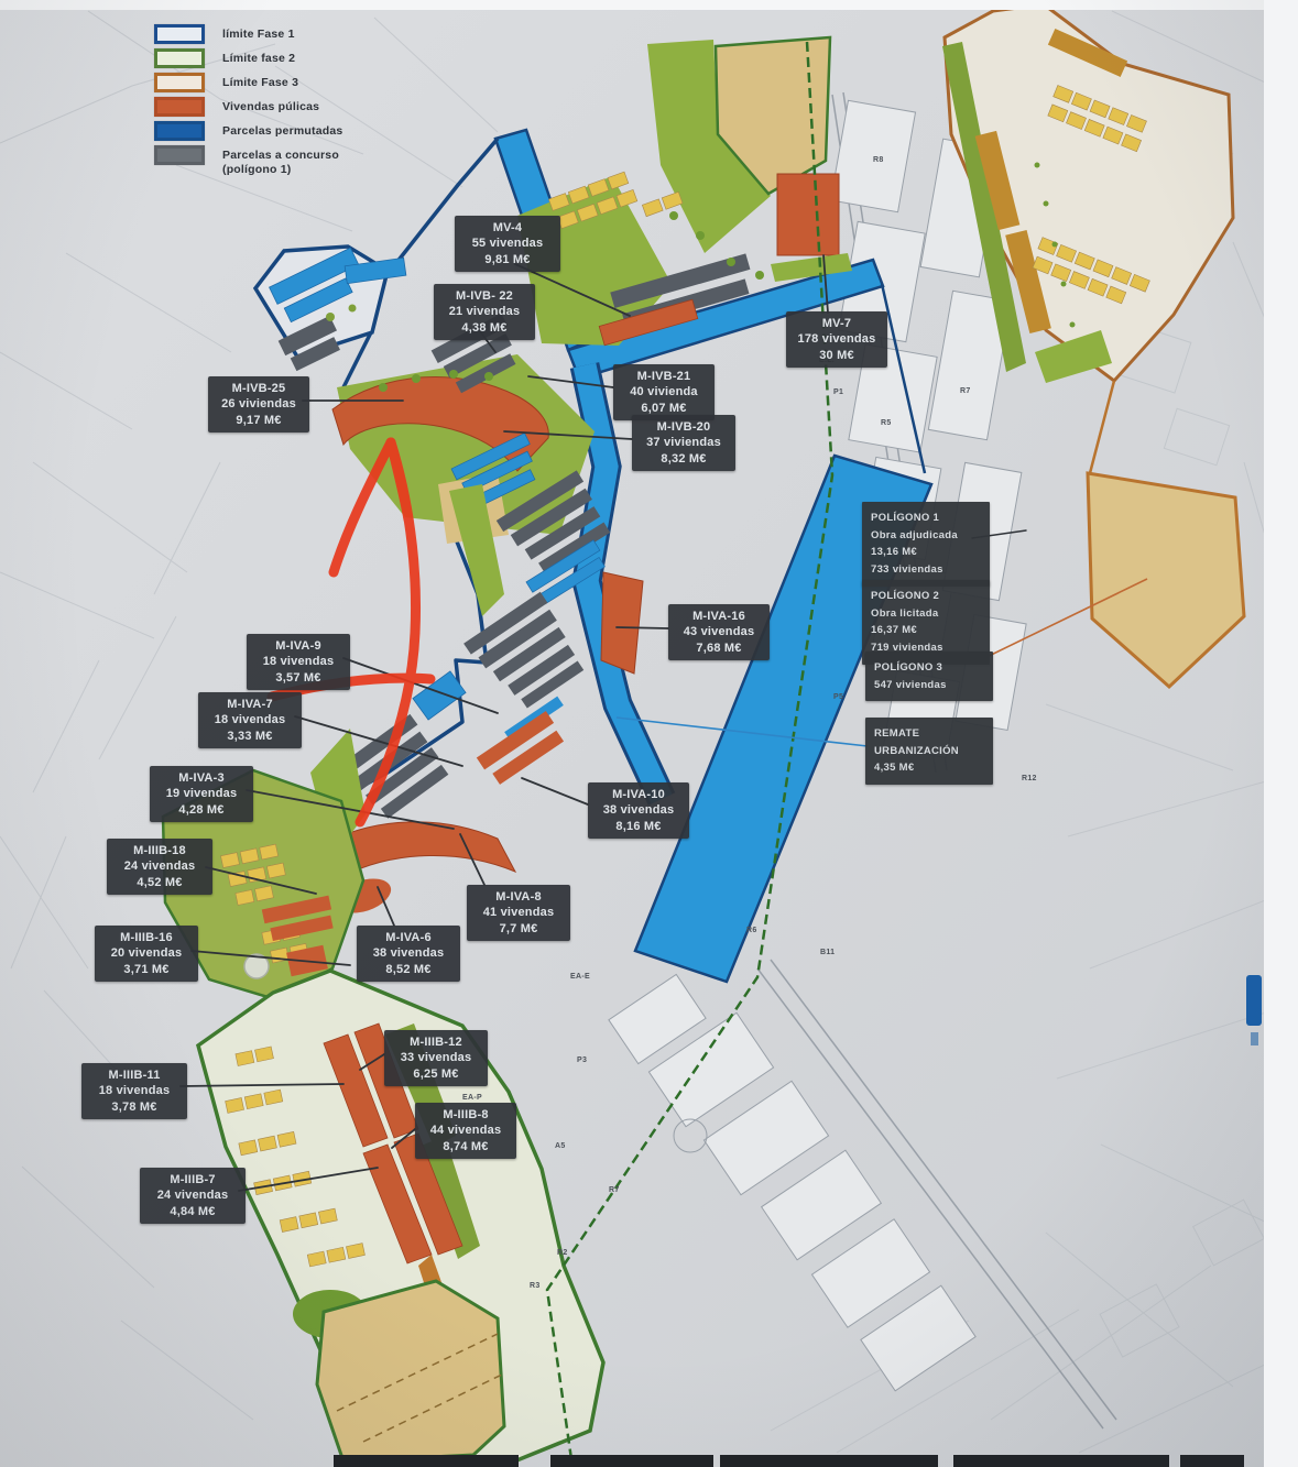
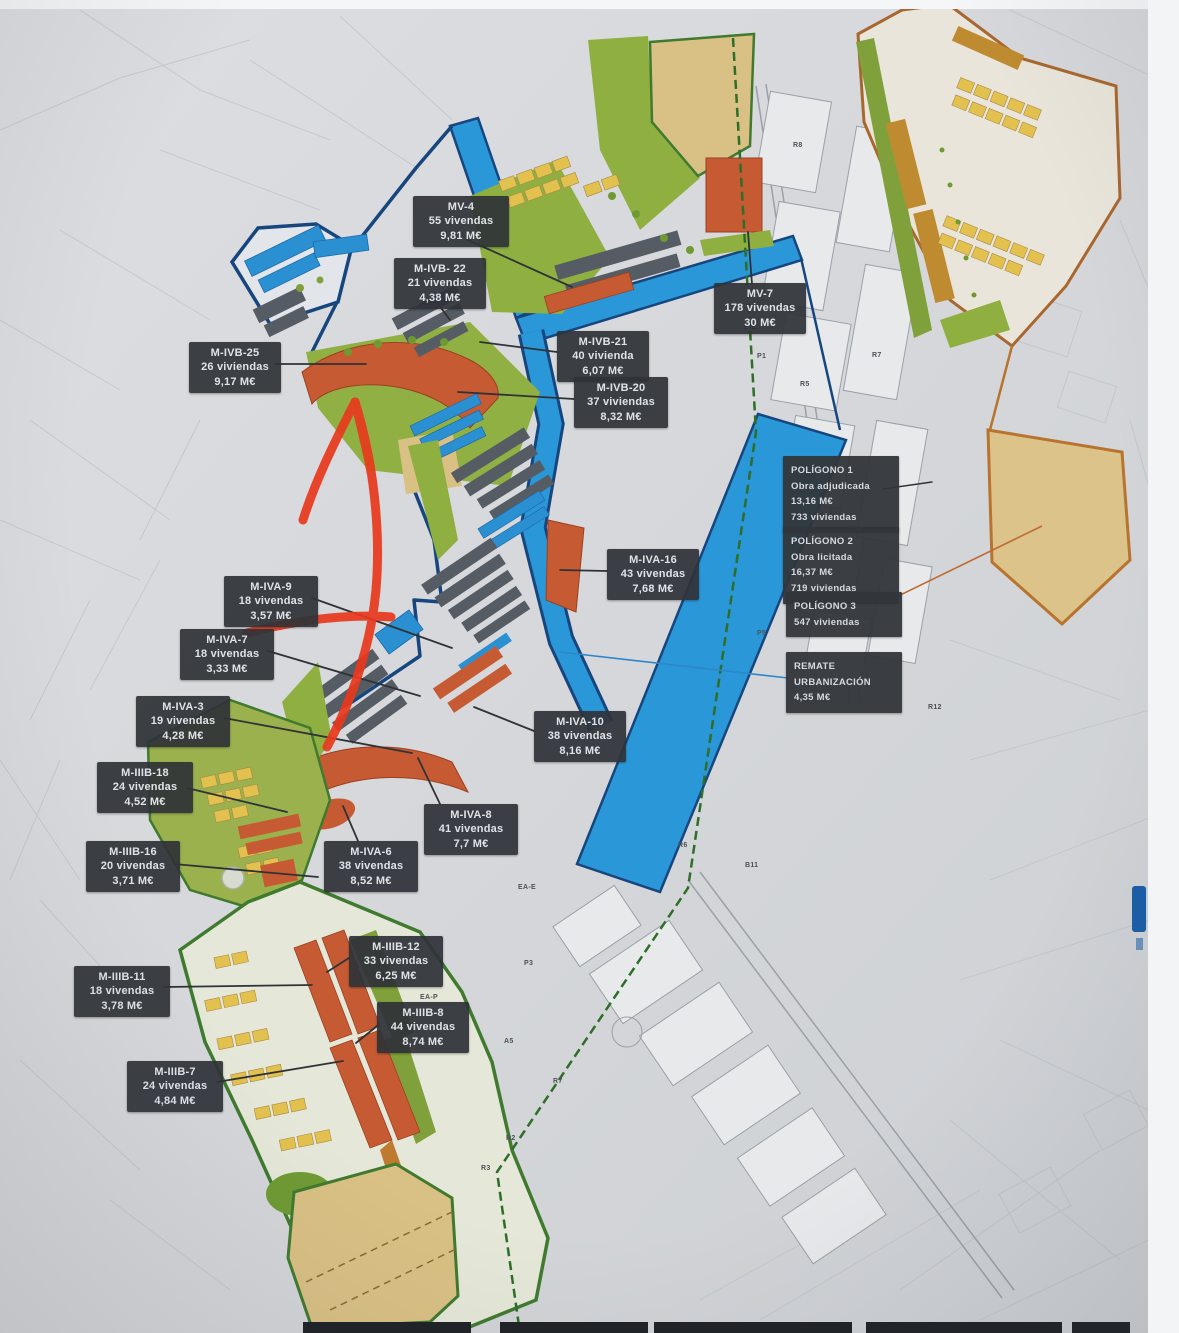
- límite Fase 1
- Límite fase 2
- Límite Fase 3
- Vivendas púlicas
- Parcelas permutadas
- Parcelas a concurso (polígono 1)
